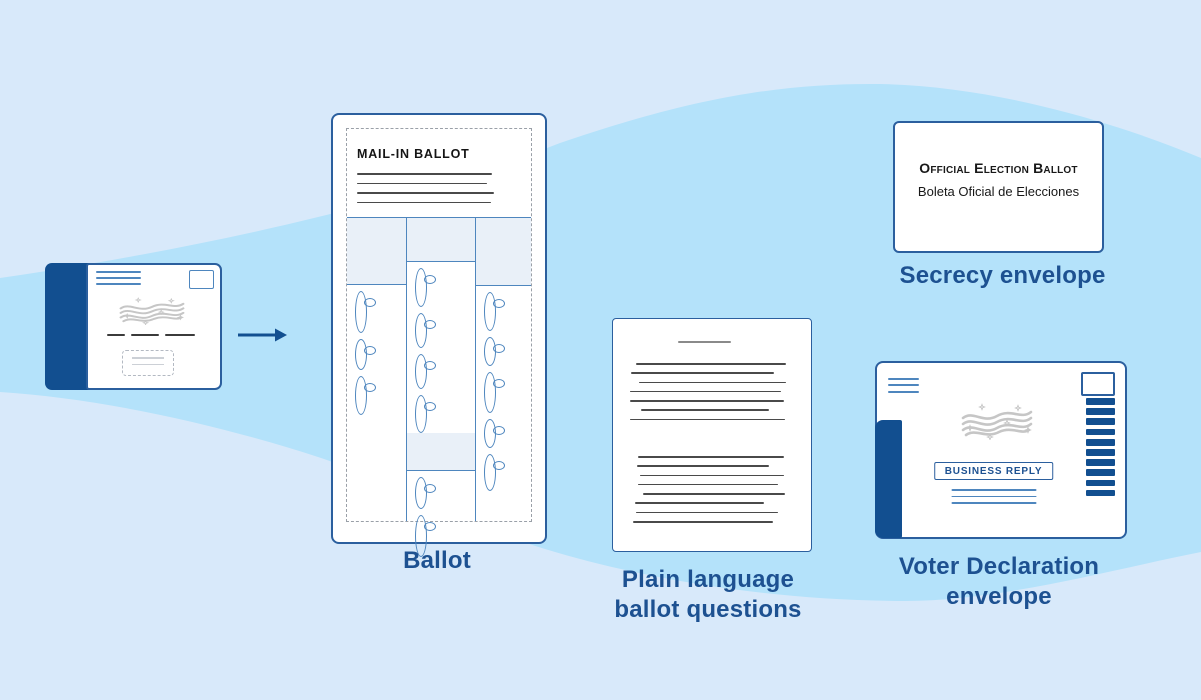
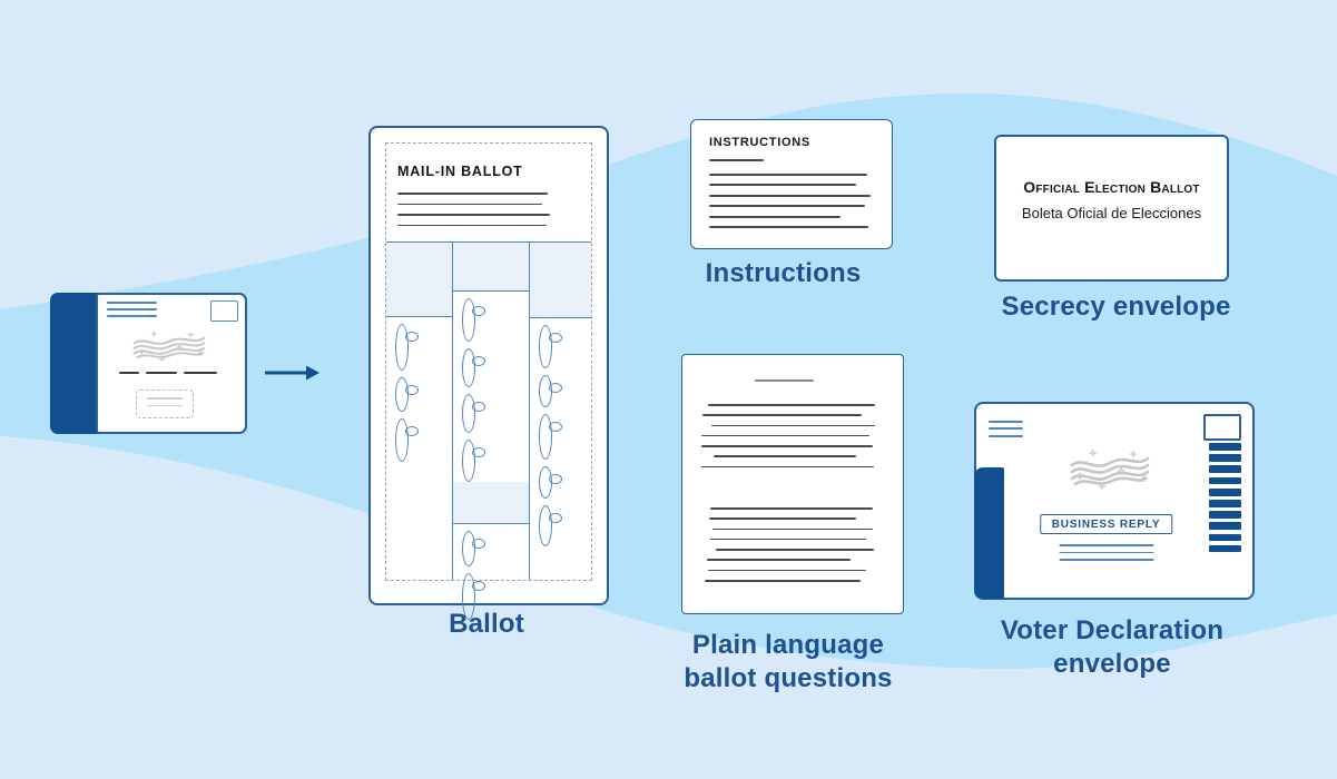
  MAIL-IN BALLOT
  Ballot
+ INSTRUCTIONS
+ Instructions
  Official Election Ballot
  Boleta Oficial de Elecciones
  Secrecy envelope
  Plain language
  ballot questions
  BUSINESS REPLY
  Voter Declaration
  envelope
